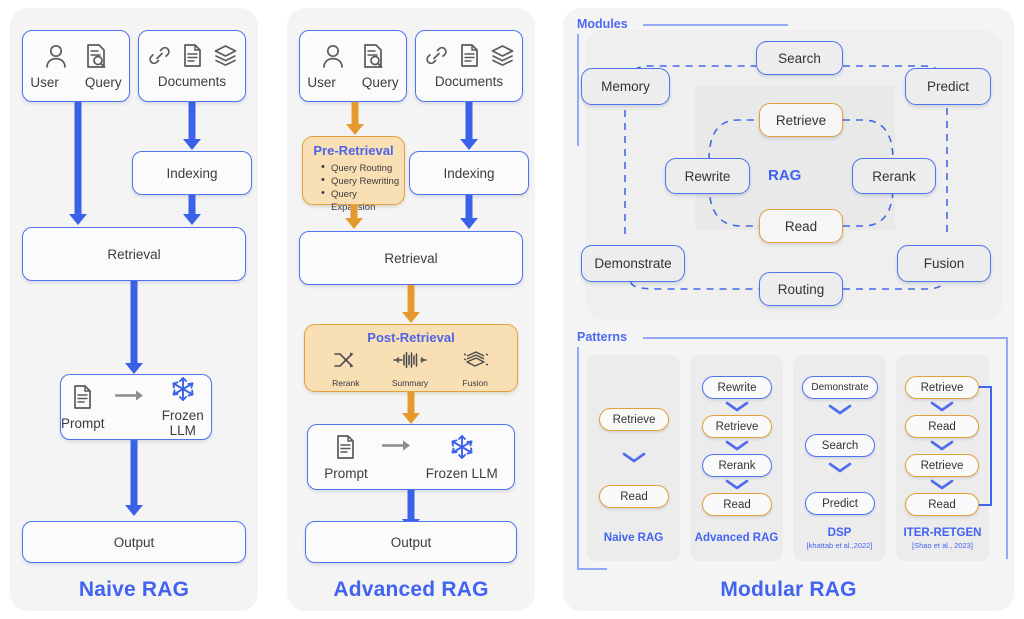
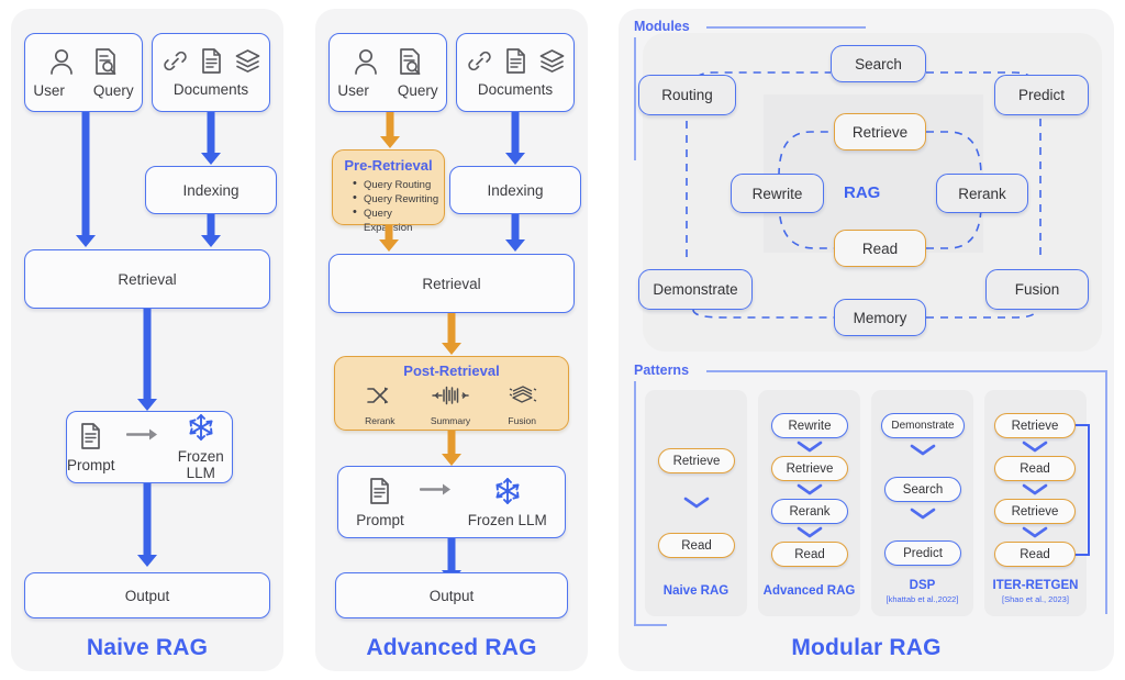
  User
  Query
  Documents
  Indexing
  Retrieval
  Prompt
  Frozen LLM
  Output
  Naive RAG
  User
  Query
  Documents
  Pre-Retrieval
  Query Routing
  Query Rewriting
  Query Expsion
  Indexing
  Retrieval
  Post-Retrieval
  Rerank
  Summary
  Fusion
  Prompt
  Frozen LLM
  Output
  Advanced RAG
  Modules
  Search
- Memory
+ Routing
  Predict
  Retrieve
  Rewrite
  RAG
  Rerank
  Read
  Demonstrate
  Fusion
- Routing
+ Memory
  Patterns
  Retrieve
  Read
  Naive RAG
  Rewrite
  Retrieve
  Rerank
  Read
  Advanced RAG
  Demonstrate
  Search
  Predict
  DSP
  [khattab et al.,2022]
  Retrieve
  Read
  Retrieve
  Read
  ITER-RETGEN
  [Shao et al., 2023]
  Modular RAG
